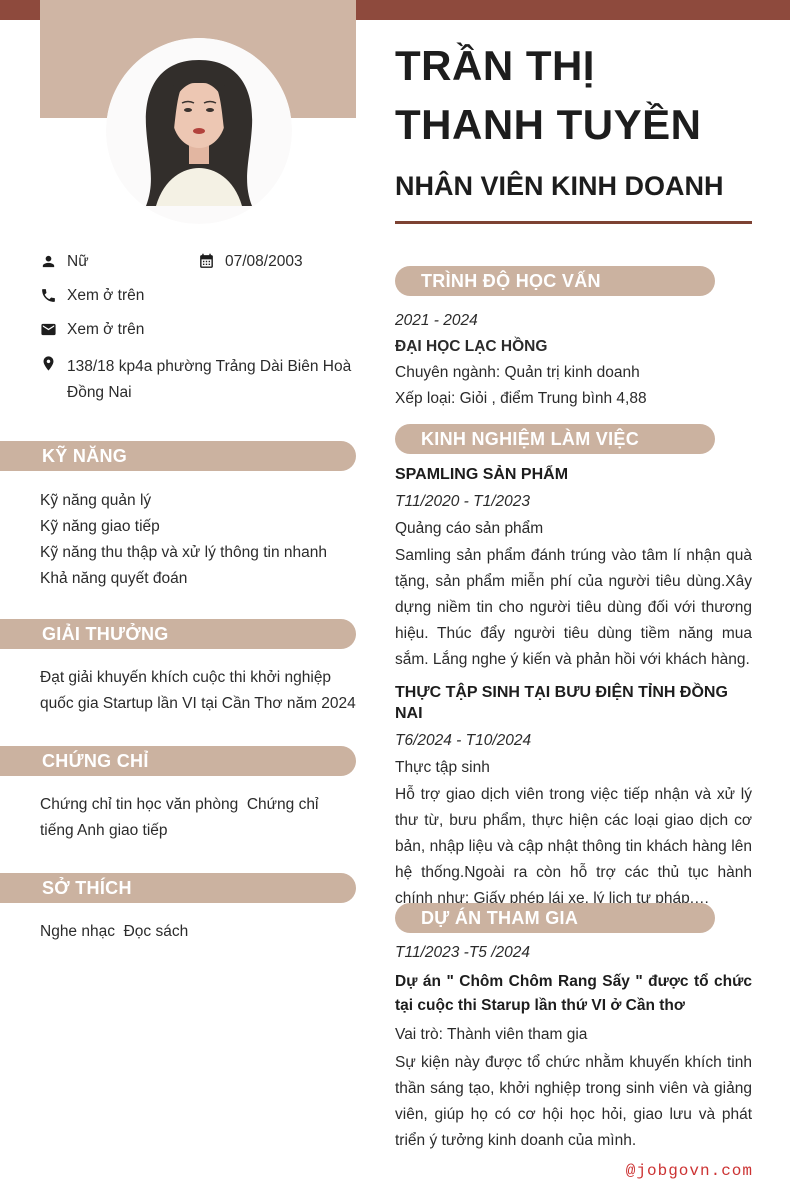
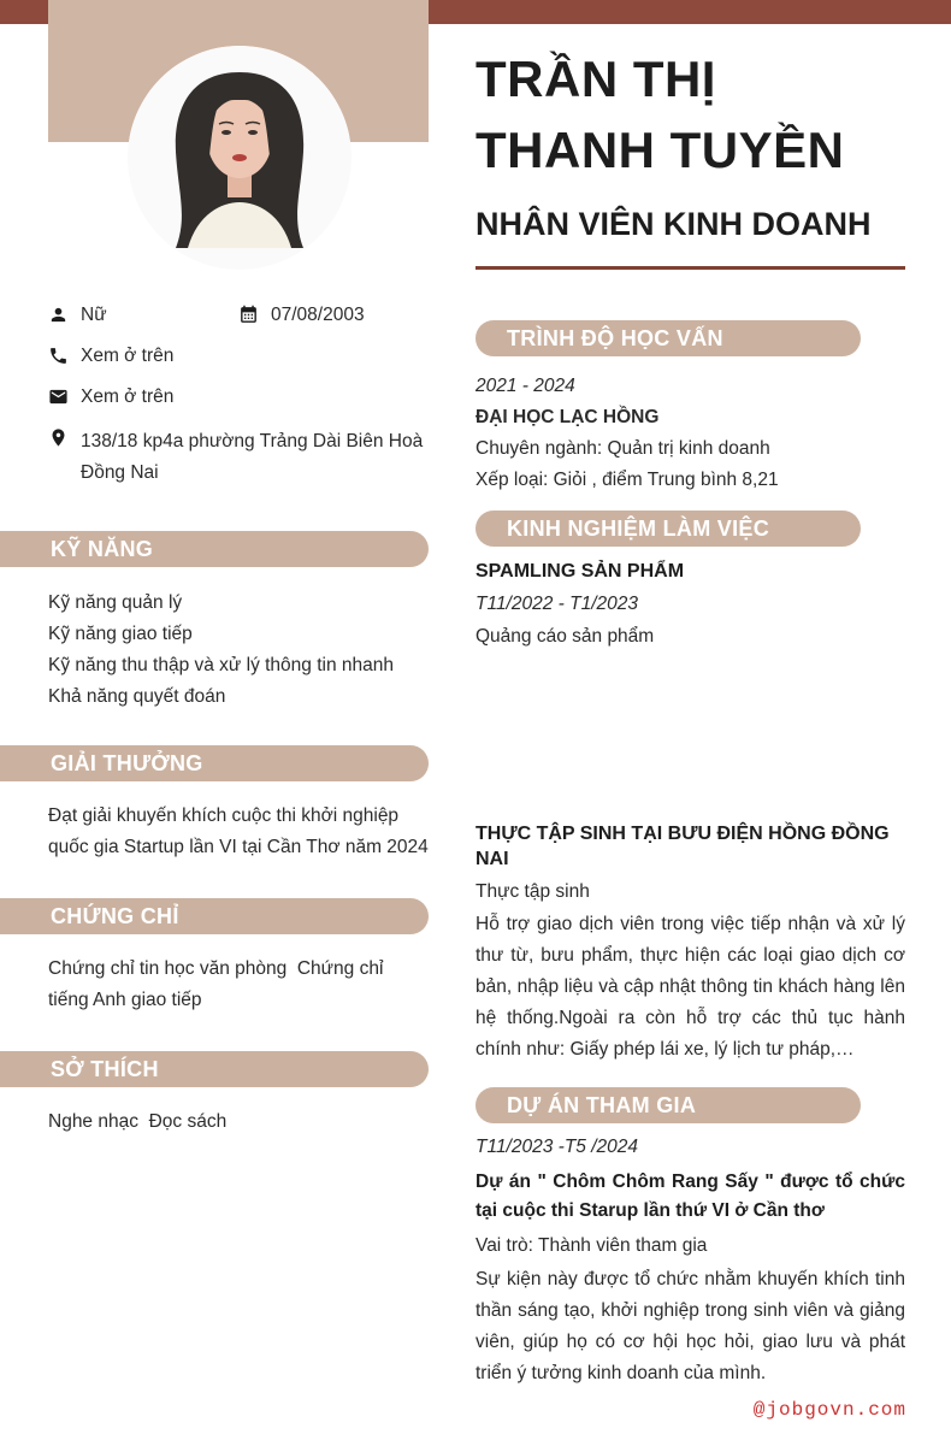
  TRẦN THỊ THANH TUYỀN
  NHÂN VIÊN KINH DOANH
  Nữ
  07/08/2003
  Xem ở trên
  Xem ở trên
  138/18 kp4a phường Trảng Dài Biên Hoà Đồng Nai
  KỸ NĂNG
  Kỹ năng quản lý
  Kỹ năng giao tiếp
  Kỹ năng thu thập và xử lý thông tin nhanh
  Khả năng quyết đoán
  GIẢI THƯỞNG
  Đạt giải khuyến khích cuộc thi khởi nghiệp quốc gia Startup lần VI tại Cần Thơ năm 2024
  CHỨNG CHỈ
  Chứng chỉ tin học văn phòng Chứng chỉ tiếng Anh giao tiếp
  SỞ THÍCH
  Nghe nhạc Đọc sách
  TRÌNH ĐỘ HỌC VẤN
  2021 - 2024
  ĐẠI HỌC LẠC HỒNG
  Chuyên ngành: Quản trị kinh doanh
- Xếp loại: Giỏi , điểm Trung bình 4,88
+ Xếp loại: Giỏi , điểm Trung bình 8,21
  KINH NGHIỆM LÀM VIỆC
  SPAMLING SẢN PHẨM
- T11/2020 - T1/2023
+ T11/2022 - T1/2023
  Quảng cáo sản phẩm
- Samling sản phẩm đánh trúng vào tâm lí nhận quà tặng, sản phẩm miễn phí của người tiêu dùng.Xây dựng niềm tin cho người tiêu dùng đối với thương hiệu. Thúc đẩy người tiêu dùng tiềm năng mua sắm. Lắng nghe ý kiến và phản hồi với khách hàng.
- THỰC TẬP SINH TẠI BƯU ĐIỆN TỈNH ĐỒNG NAI
+ THỰC TẬP SINH TẠI BƯU ĐIỆN HỒNG ĐỒNG NAI
- T6/2024 - T10/2024
  Thực tập sinh
  Hỗ trợ giao dịch viên trong việc tiếp nhận và xử lý thư từ, bưu phẩm, thực hiện các loại giao dịch cơ bản, nhập liệu và cập nhật thông tin khách hàng lên hệ thống.Ngoài ra còn hỗ trợ các thủ tục hành chính như: Giấy phép lái xe, lý lịch tư pháp,…
  DỰ ÁN THAM GIA
  T11/2023 -T5 /2024
  Dự án " Chôm Chôm Rang Sấy " được tổ chức tại cuộc thi Starup lần thứ VI ở Cần thơ
  Vai trò: Thành viên tham gia
  Sự kiện này được tổ chức nhằm khuyến khích tinh thần sáng tạo, khởi nghiệp trong sinh viên và giảng viên, giúp họ có cơ hội học hỏi, giao lưu và phát triển ý tưởng kinh doanh của mình.
  @jobgovn.com
